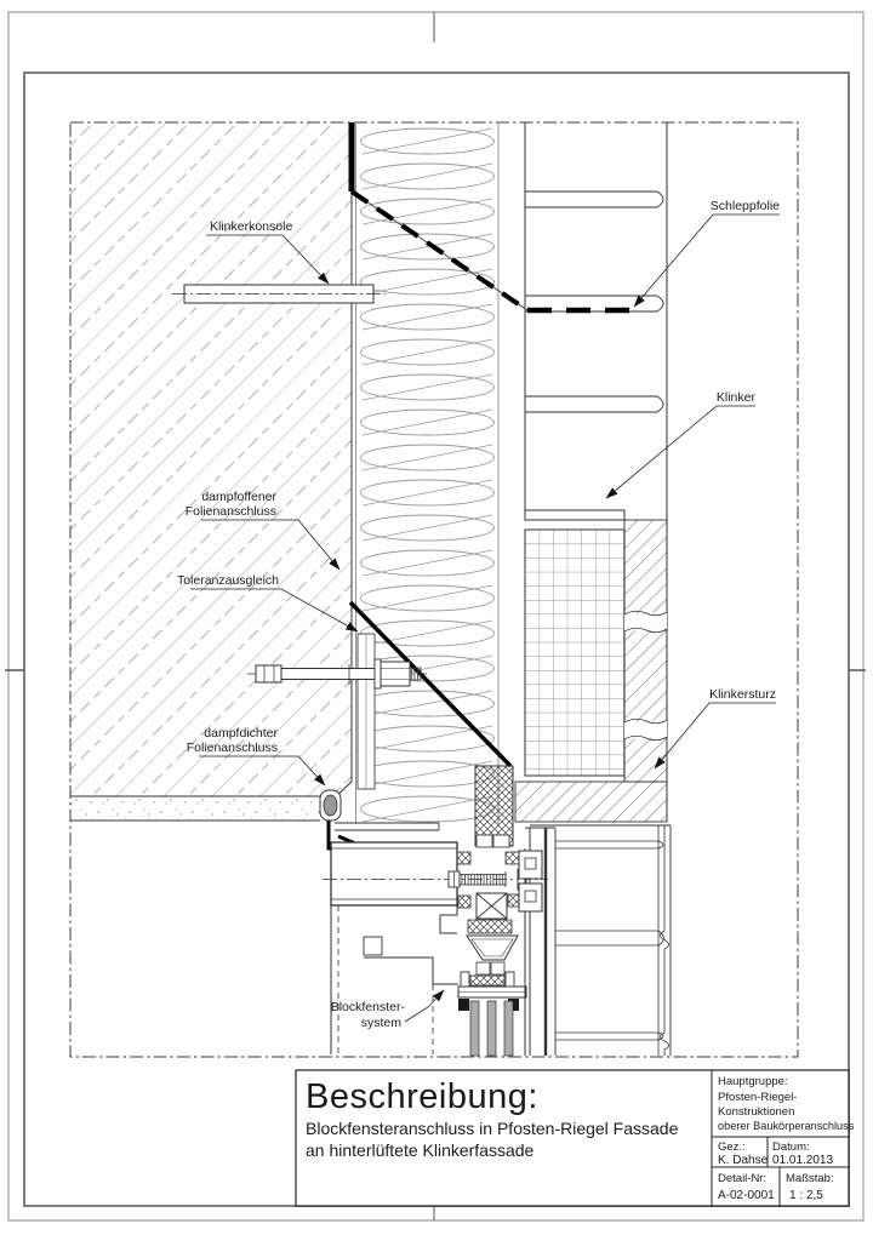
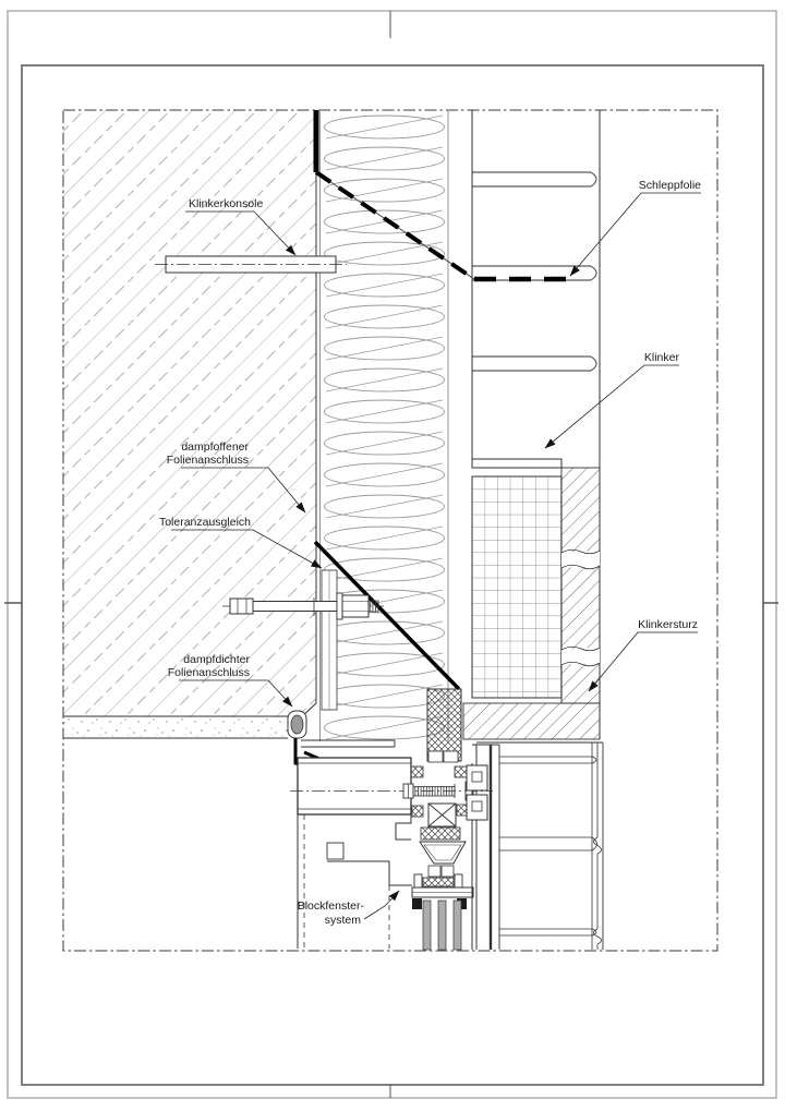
  Klinkerkonsole
  Schleppfolie
  Klinker
  dampfoffener
  Folienanschluss
  Toleranzausgleich
  Klinkersturz
  dampfdichter
  Folienanschluss
  Blockfenster-
  system
- Beschreibung:
- Blockfensteranschluss in Pfosten-Riegel Fassade
- an hinterlüftete Klinkerfassade
- Hauptgruppe:
- Pfosten-Riegel-
- Konstruktionen
- oberer Baukörperanschluss
- Gez.:
- K. Dahse
- Datum:
- 01.01.2013
- Detail-Nr:
- A-02-0001
- Maßstab:
- 1 : 2,5
